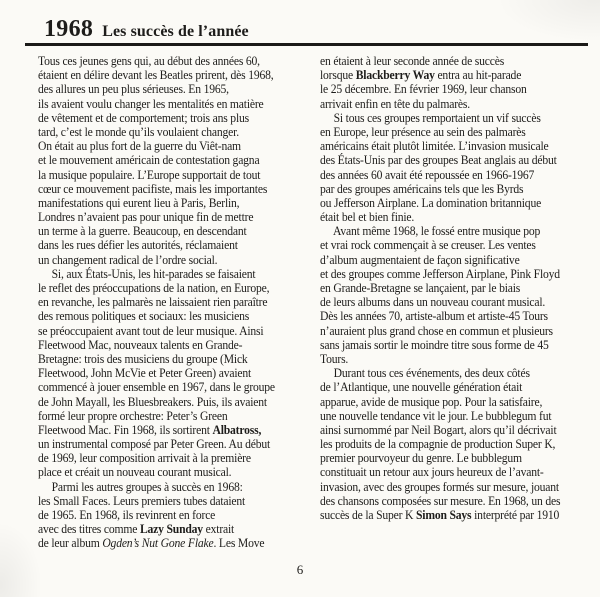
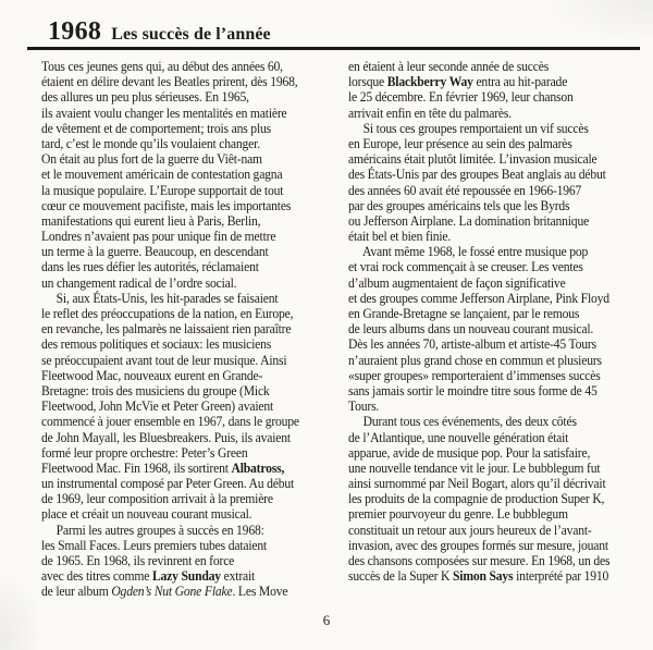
  1968
  Les succès de l’année
  Tous ces jeunes gens qui, au début des années 60,
  étaient en délire devant les Beatles prirent, dès 1968,
  des allures un peu plus sérieuses. En 1965,
  ils avaient voulu changer les mentalités en matière
  de vêtement et de comportement; trois ans plus
  tard, c’est le monde qu’ils voulaient changer.
  On était au plus fort de la guerre du Viêt-nam
  et le mouvement américain de contestation gagna
  la musique populaire. L’Europe supportait de tout
  cœur ce mouvement pacifiste, mais les importantes
  manifestations qui eurent lieu à Paris, Berlin,
  Londres n’avaient pas pour unique fin de mettre
  un terme à la guerre. Beaucoup, en descendant
  dans les rues défier les autorités, réclamaient
  un changement radical de l’ordre social.
  Si, aux États-Unis, les hit-parades se faisaient
  le reflet des préoccupations de la nation, en Europe,
  en revanche, les palmarès ne laissaient rien paraître
  des remous politiques et sociaux: les musiciens
  se préoccupaient avant tout de leur musique. Ainsi
- Fleetwood Mac, nouveaux talents en Grande-
+ Fleetwood Mac, nouveaux eurent en Grande-
  Bretagne: trois des musiciens du groupe (Mick
  Fleetwood, John McVie et Peter Green) avaient
  commencé à jouer ensemble en 1967, dans le groupe
  de John Mayall, les Bluesbreakers. Puis, ils avaient
  formé leur propre orchestre: Peter’s Green
  Fleetwood Mac. Fin 1968, ils sortirent Albatross,
  un instrumental composé par Peter Green. Au début
  de 1969, leur composition arrivait à la première
  place et créait un nouveau courant musical.
  Parmi les autres groupes à succès en 1968:
  les Small Faces. Leurs premiers tubes dataient
  de 1965. En 1968, ils revinrent en force
  avec des titres comme Lazy Sunday extrait
  de leur album Ogden’s Nut Gone Flake. Les Move
  en étaient à leur seconde année de succès
  lorsque Blackberry Way entra au hit-parade
  le 25 décembre. En février 1969, leur chanson
  arrivait enfin en tête du palmarès.
  Si tous ces groupes remportaient un vif succès
  en Europe, leur présence au sein des palmarès
  américains était plutôt limitée. L’invasion musicale
  des États-Unis par des groupes Beat anglais au début
  des années 60 avait été repoussée en 1966-1967
  par des groupes américains tels que les Byrds
  ou Jefferson Airplane. La domination britannique
  était bel et bien finie.
  Avant même 1968, le fossé entre musique pop
  et vrai rock commençait à se creuser. Les ventes
  d’album augmentaient de façon significative
  et des groupes comme Jefferson Airplane, Pink Floyd
- en Grande-Bretagne se lançaient, par le biais
+ en Grande-Bretagne se lançaient, par le remous
  de leurs albums dans un nouveau courant musical.
  Dès les années 70, artiste-album et artiste-45 Tours
  n’auraient plus grand chose en commun et plusieurs
+ «super groupes» remporteraient d’immenses succès
  sans jamais sortir le moindre titre sous forme de 45
  Tours.
  Durant tous ces événements, des deux côtés
  de l’Atlantique, une nouvelle génération était
  apparue, avide de musique pop. Pour la satisfaire,
  une nouvelle tendance vit le jour. Le bubblegum fut
  ainsi surnommé par Neil Bogart, alors qu’il décrivait
  les produits de la compagnie de production Super K,
  premier pourvoyeur du genre. Le bubblegum
  constituait un retour aux jours heureux de l’avant-
  invasion, avec des groupes formés sur mesure, jouant
  des chansons composées sur mesure. En 1968, un des
  succès de la Super K Simon Says interprété par 1910
  6
